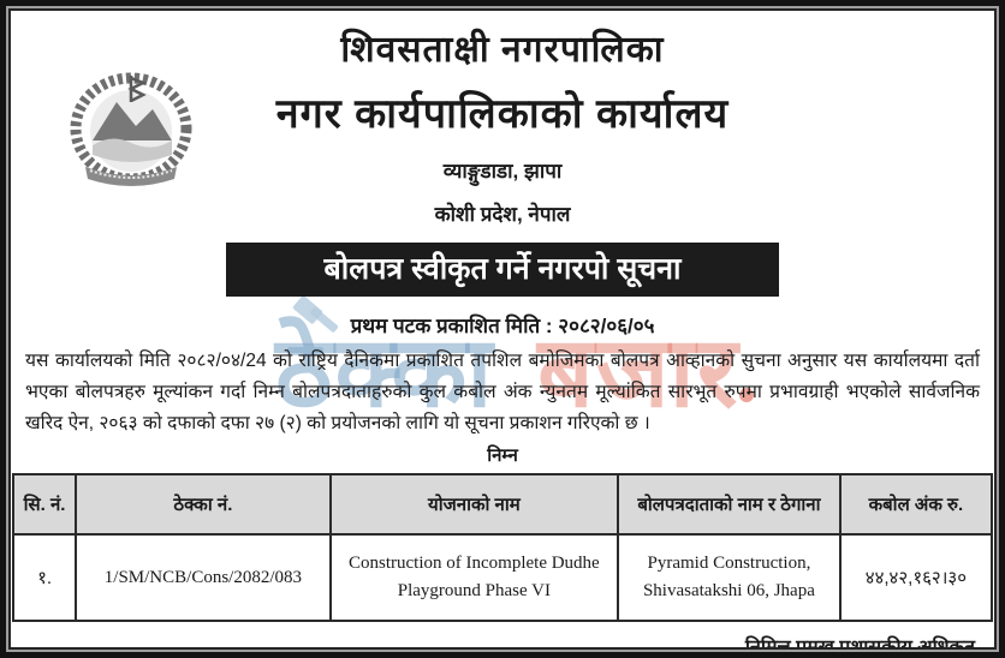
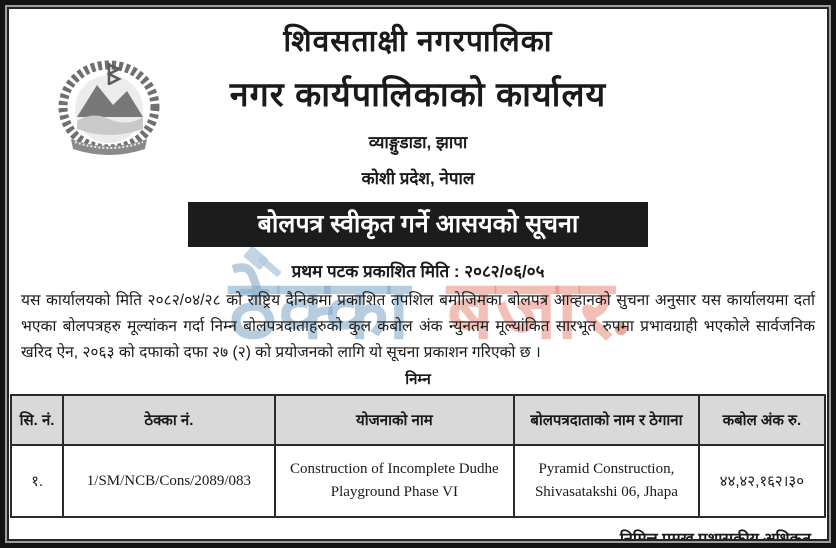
  ठेक्का
  बजार
  शिवसताक्षी नगरपालिका
  नगर कार्यपालिकाको कार्यालय
  व्याङ्गुडाडा, झापा
  कोशी प्रदेश, नेपाल
- बोलपत्र स्वीकृत गर्ने नगरपो सूचना
+ बोलपत्र स्वीकृत गर्ने आसयको सूचना
  प्रथम पटक प्रकाशित मिति : २०८२/०६/०५
- यस कार्यालयको मिति २०८२/०४/24 को राष्ट्रिय दैनिकमा प्रकाशित तपशिल बमोजिमका बोलपत्र आव्हानको सुचना अनुसार यस कार्यालयमा दर्ता भएका बोलपत्रहरु मूल्यांकन गर्दा निम्न बोलपत्रदाताहरुको कुल कबोल अंक न्युनतम मूल्यांकित सारभूत रुपमा प्रभावग्राही भएकोले सार्वजनिक खरिद ऐन, २०६३ को दफाको दफा २७ (२) को प्रयोजनको लागि यो सूचना प्रकाशन गरिएको छ ।
+ यस कार्यालयको मिति २०८२/०४/२८ को राष्ट्रिय दैनिकमा प्रकाशित तपशिल बमोजिमका बोलपत्र आव्हानको सुचना अनुसार यस कार्यालयमा दर्ता भएका बोलपत्रहरु मूल्यांकन गर्दा निम्न बोलपत्रदाताहरुको कुल कबोल अंक न्युनतम मूल्यांकित सारभूत रुपमा प्रभावग्राही भएकोले सार्वजनिक खरिद ऐन, २०६३ को दफाको दफा २७ (२) को प्रयोजनको लागि यो सूचना प्रकाशन गरिएको छ ।
  निम्न
  सि. नं.	ठेक्का नं.	योजनाको नाम	बोलपत्रदाताको नाम र ठेगाना	कबोल अंक रु.
- १.	1/SM/NCB/Cons/2082/083	Construction of Incomplete Dudhe Playground Phase VI	Pyramid Construction, Shivasatakshi 06, Jhapa	४४,४२,१६२।३०
+ १.	1/SM/NCB/Cons/2089/083	Construction of Incomplete Dudhe Playground Phase VI	Pyramid Construction, Shivasatakshi 06, Jhapa	४४,४२,१६२।३०
